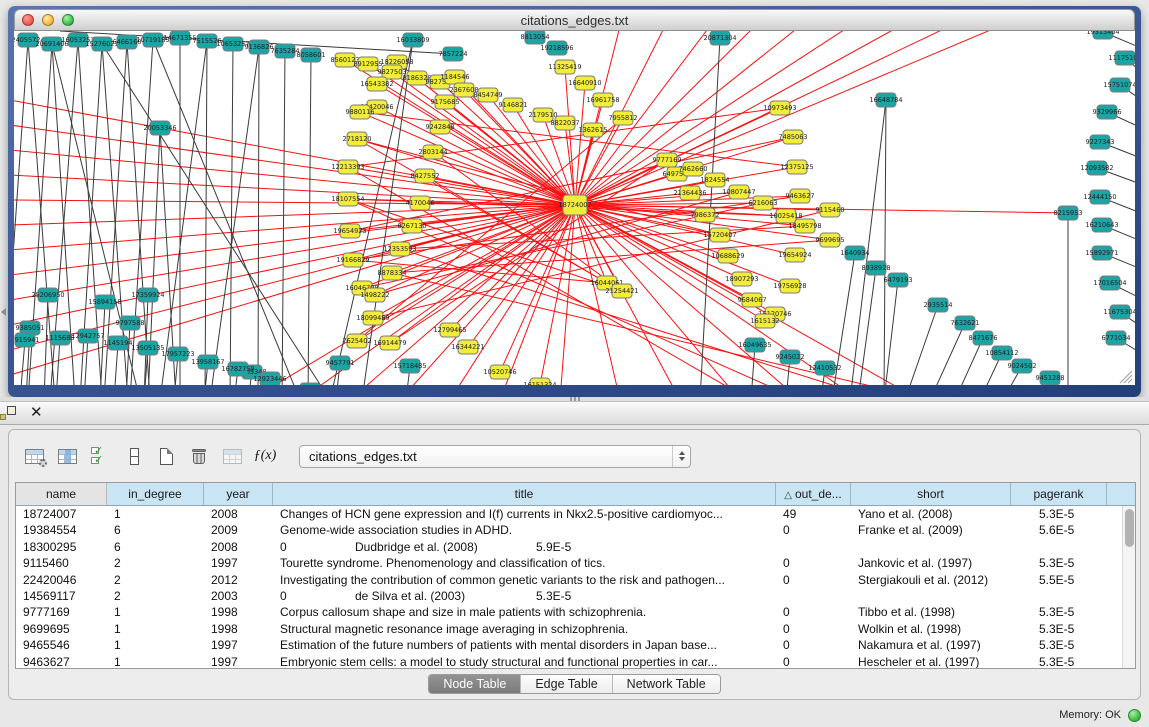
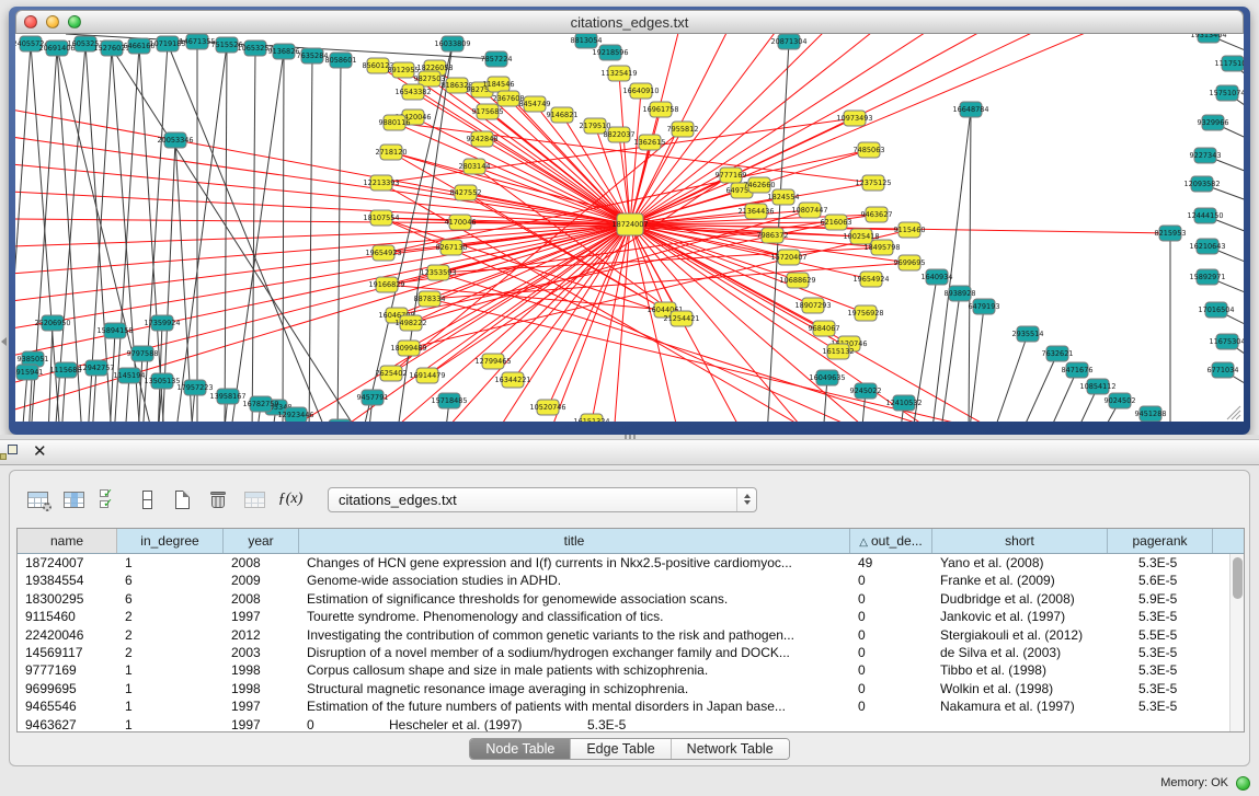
  citations_edges.txt
  2405572
  20691406
  1605325
  15276021
  6466160
  10719185
  14671355
  7515526
  10653257
  9136826
  7635284
  8058601
  20053346
  16033809
  7857224
  8813054
  19218596
  20871304
  16648784
  8560123
  8912955
  18226058
  9827503
  16543382
  8186328
  98275
  1184546
  2367608
  9175685
  420046
  9880116
  2718120
  9242848
  2803144
  12213393
  8427552
  18107554
  4170046
  8267130
  19654923
  12353593
  19166829
  8878334
  1498222
  18099489
  7625402
  16914479
  11325419
  16640910
  16961758
  7955812
  8454749
  9146821
  2179510
  8822037
  1362615
  18724007
  9777169
  64975
  7462660
  1824554
  21364436
  10807447
  6216063
  7986372
  15720407
  10688629
  18907293
  9684067
  1615132
  10973493
  7485063
  12375125
  9463627
  10025418
  18495798
  19654924
  19756928
  9115460
  9699695
  16044061
  21254421
  12799465
  16344221
  10520746
  9457791
  15718485
  1640934
  8938928
  6479193
  2935514
  7632621
  8471676
  10854112
  9024502
  15751074
  9329966
  9227343
  12093582
  12444150
  16210643
  15892971
  17016504
  11675304
  6771034
  8215953
  111751
  19313404
  25206950
  15894158
  17359924
  9797588
  9385051
  915941
  1115686
  12942757
  1145194
  13505135
  17957223
  13958167
  16782759
  12923446
  16049635
  9245022
  12410532
  9451288
  ✕
  ✓
  ✓
  ƒ(x)
  citations_edges.txt
  name
  in_degree
  year
  title
  △ out_de...
  short
  pagerank
  18724007
  1
  2008
  Changes of HCN gene expression and I(f) currents in Nkx2.5-positive cardiomyoc...
  49
  Yano et al. (2008)
  5.3E-5
  19384554
  6
  2009
  Genome-wide association studies in ADHD.
  0
  Franke et al. (2009)
  5.6E-5
  18300295
  6
  2008
+ Estimation of significance thresholds for genomewide association scans.
  0
  Dudbridge et al. (2008)
  5.9E-5
  9115460
  2
  1997
  Tourette syndrome. Phenomenology and classification of tics.
  0
  Jankovic et al. (1997)
  5.3E-5
  22420046
  2
  2012
  Investigating the contribution of common genetic variants to the risk and pathogen...
  0
  Stergiakouli et al. (2012)
  5.5E-5
  14569117
  2
  2003
+ Disruption of a novel member of a sodium/hydrogen exchanger family and DOCK...
  0
  de Silva et al. (2003)
  5.3E-5
  9777169
  1
  1998
  Corpus callosum shape and size in male patients with schizophrenia.
  0
  Tibbo et al. (1998)
  5.3E-5
  9699695
  1
  1998
  Structural magnetic resonance image averaging in schizophrenia.
  0
  Wolkin et al. (1998)
  5.3E-5
  9465546
  1
  1997
  Estimation of the future numbers of patients with mental disorders in Japan base...
  0
  Nakamura et al. (1997)
  5.3E-5
  9463627
  1
  1997
- Embryonic stem cells: a model to study structural and functional properties in car...
  0
  Hescheler et al. (1997)
  5.3E-5
  Node Table
  Edge Table
  Network Table
  Memory: OK
